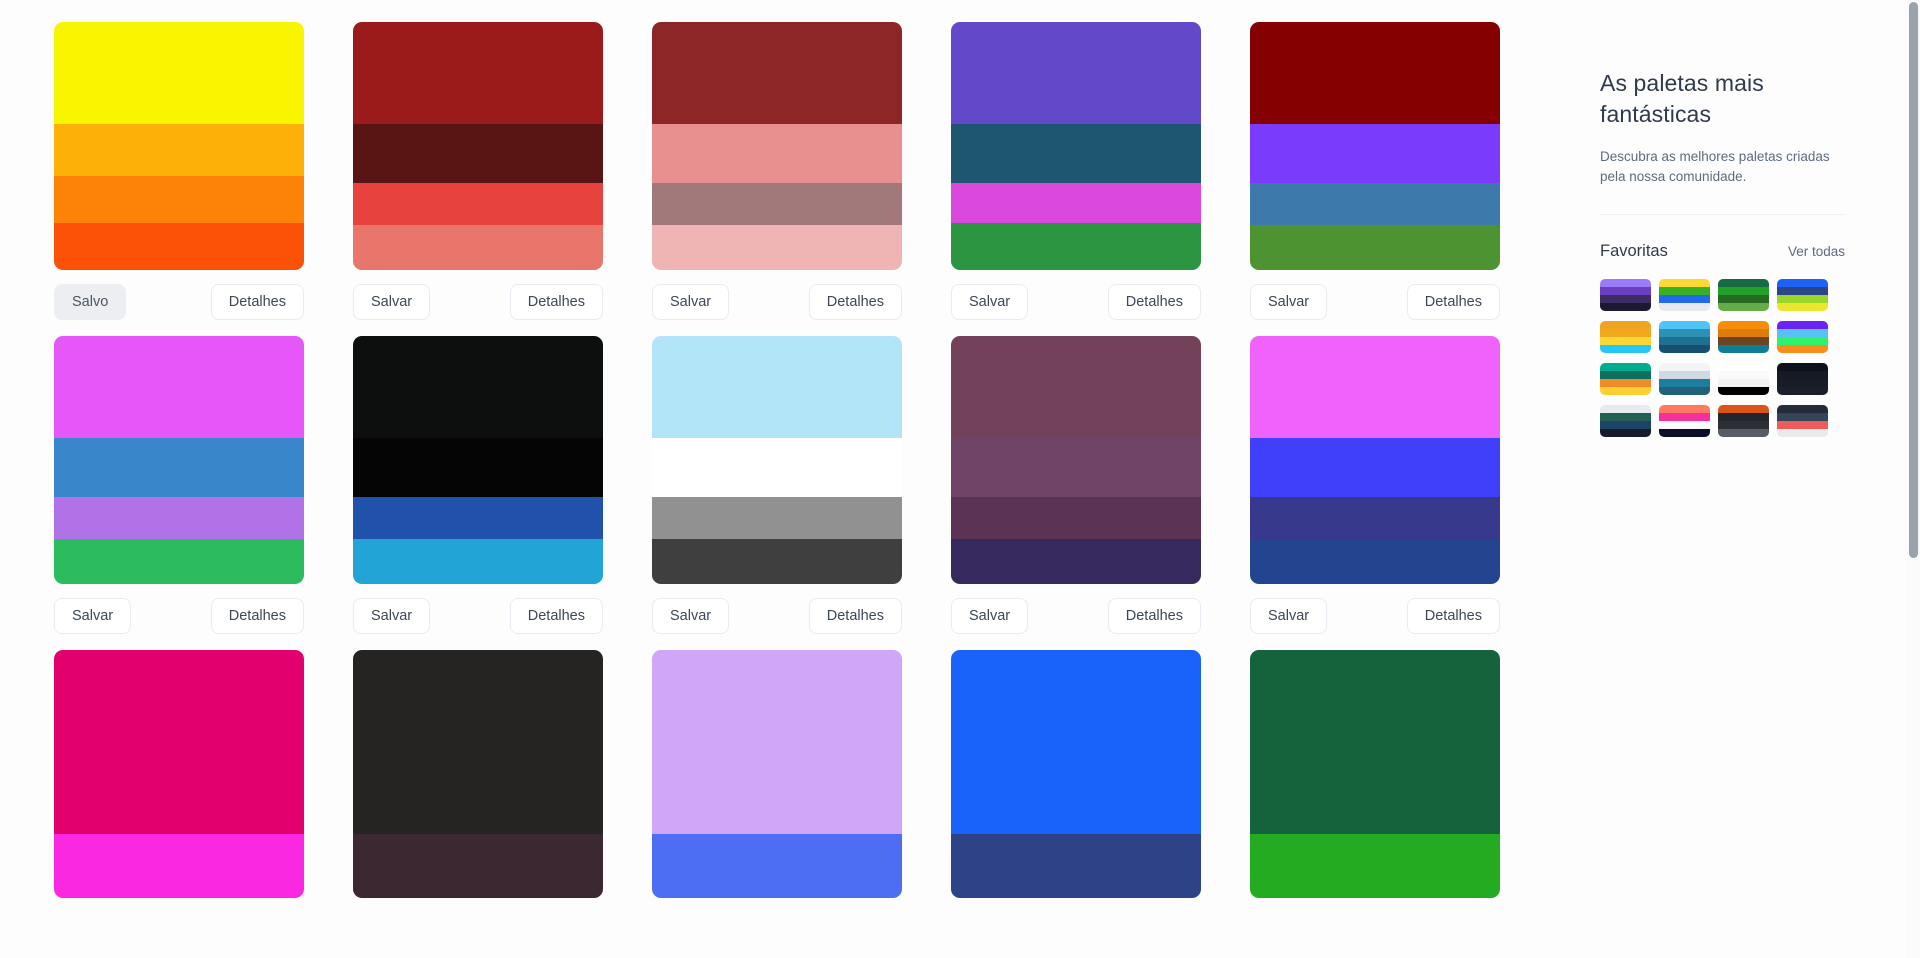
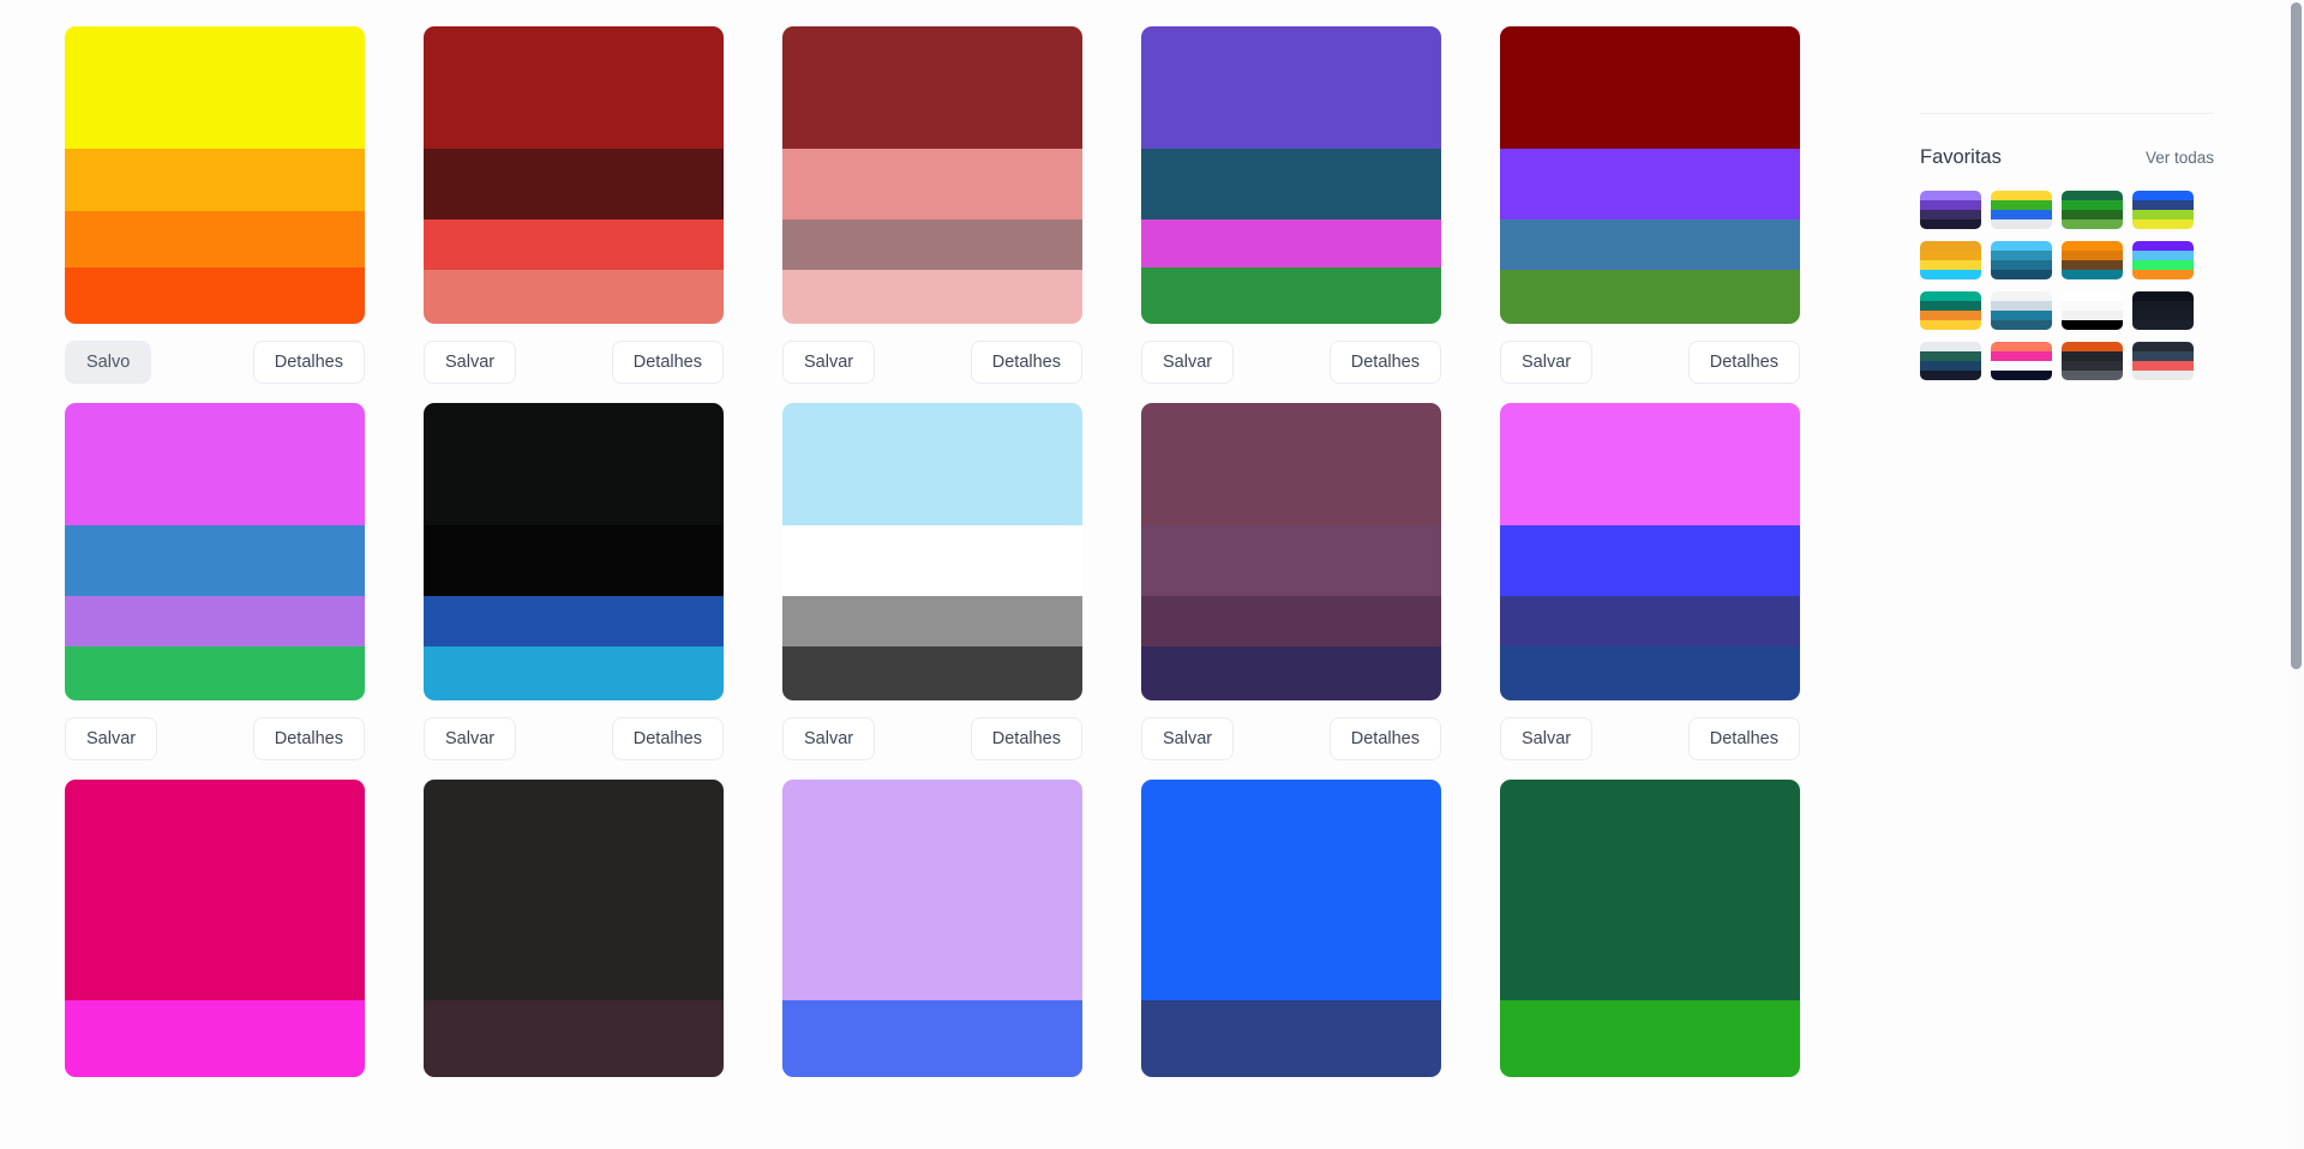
  Salvo
  Detalhes
  Salvar
  Detalhes
  Salvar
  Detalhes
  Salvar
  Detalhes
  Salvar
  Detalhes
  Salvar
  Detalhes
  Salvar
  Detalhes
  Salvar
  Detalhes
  Salvar
  Detalhes
  Salvar
  Detalhes
- As paletas mais fantásticas
- Descubra as melhores paletas criadas pela nossa comunidade.
  Favoritas
  Ver todas
